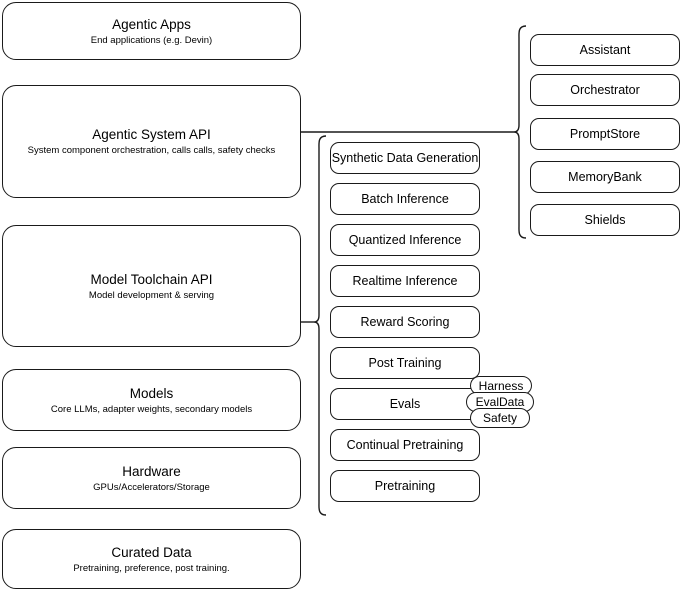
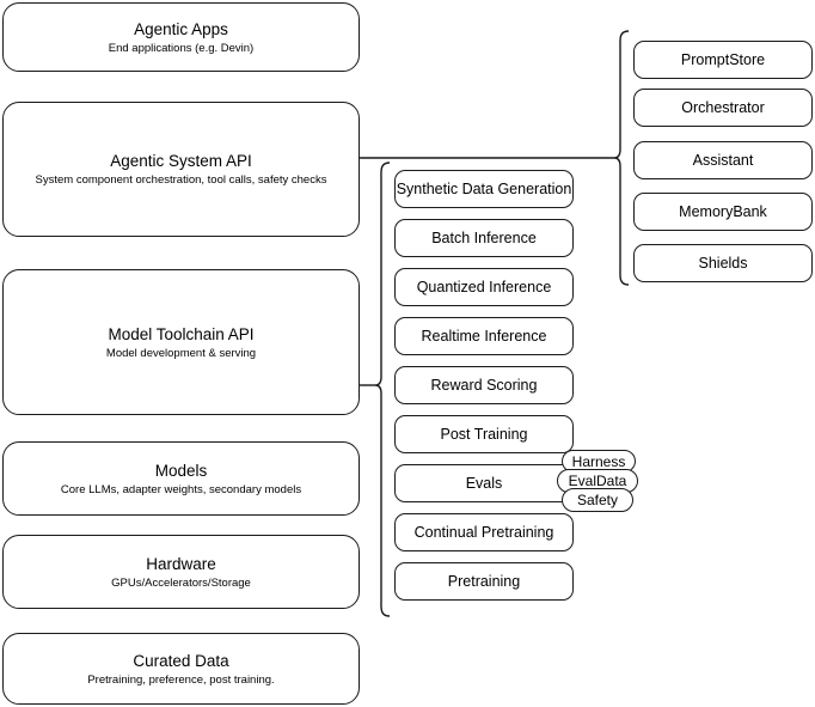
  Agentic Apps
  End applications (e.g. Devin)
  Agentic System API
- System component orchestration, calls calls, safety checks
+ System component orchestration, tool calls, safety checks
  Model Toolchain API
  Model development & serving
  Models
  Core LLMs, adapter weights, secondary models
  Hardware
  GPUs/Accelerators/Storage
  Curated Data
  Pretraining, preference, post training.
  Synthetic Data Generation
  Batch Inference
  Quantized Inference
  Realtime Inference
  Reward Scoring
  Post Training
  Evals
  Continual Pretraining
  Pretraining
  Harness
  EvalData
  Safety
- Assistant
+ PromptStore
  Orchestrator
- PromptStore
+ Assistant
  MemoryBank
  Shields
